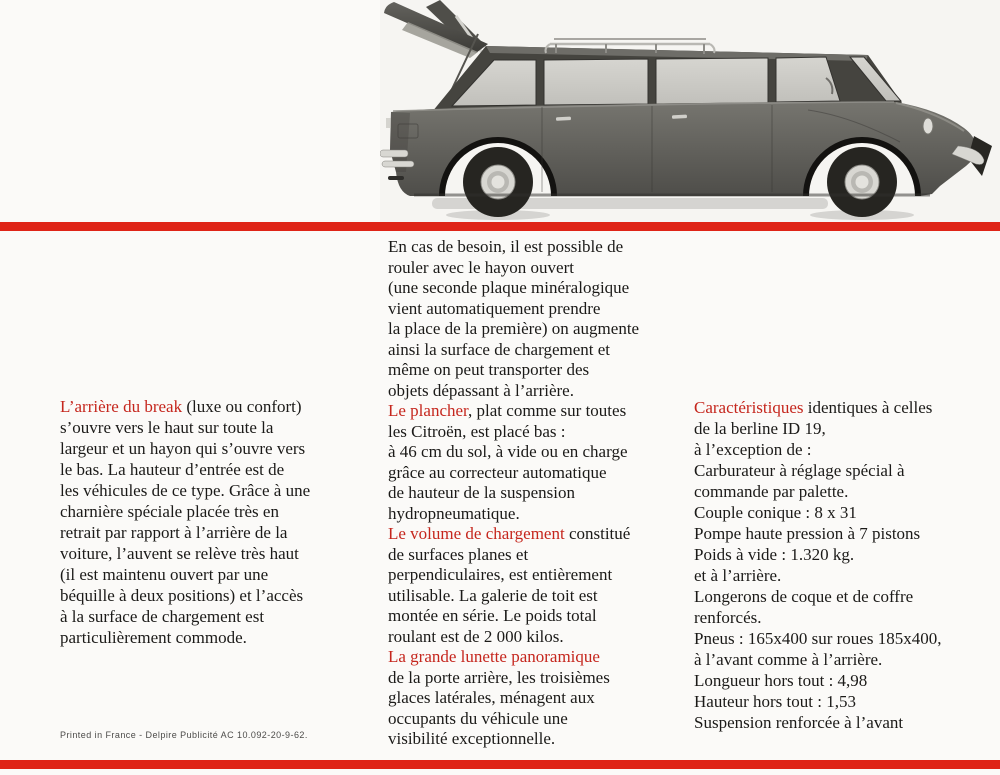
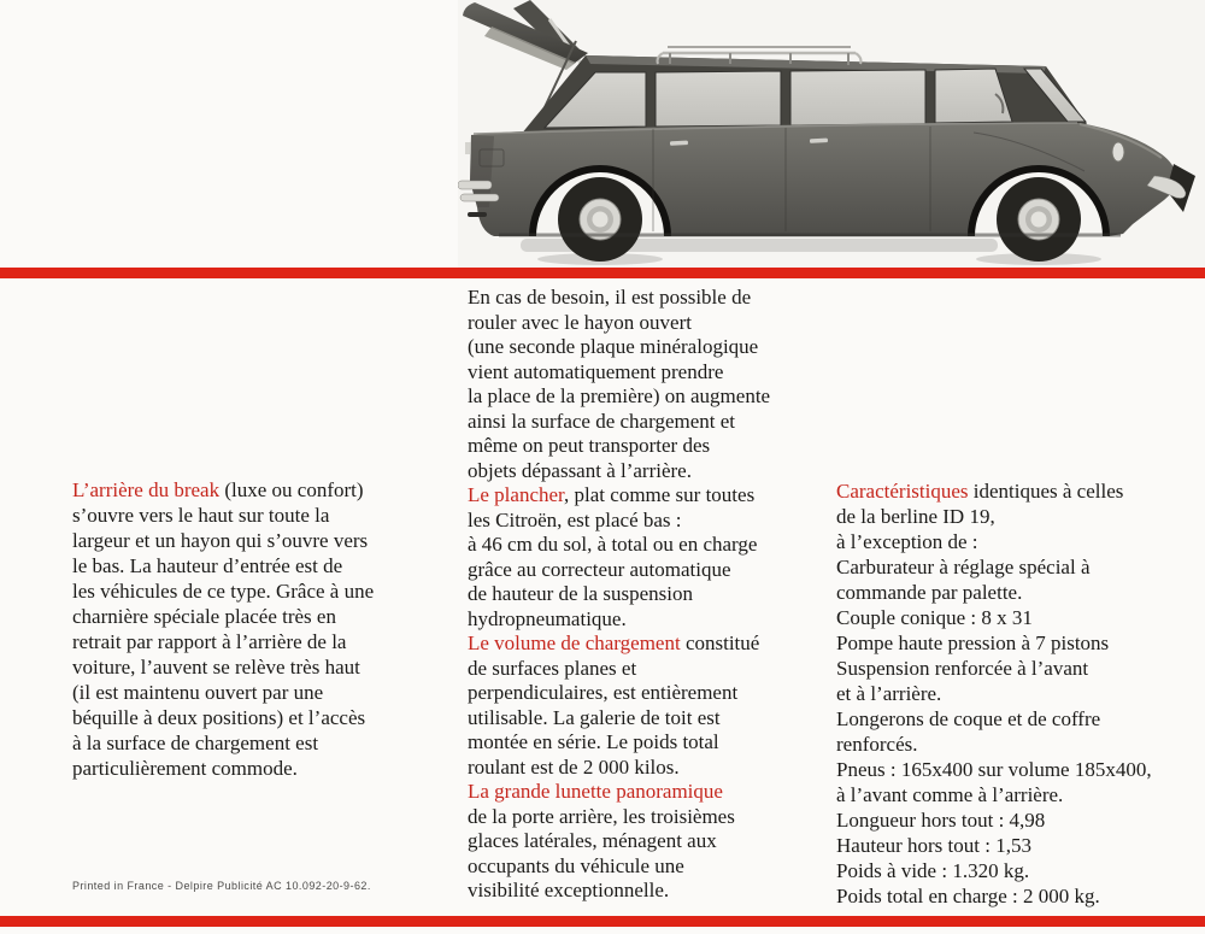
  L’arrière du break (luxe ou confort)
  s’ouvre vers le haut sur toute la
  largeur et un hayon qui s’ouvre vers
  le bas. La hauteur d’entrée est de
  les véhicules de ce type. Grâce à une
  charnière spéciale placée très en
  retrait par rapport à l’arrière de la
  voiture, l’auvent se relève très haut
  (il est maintenu ouvert par une
  béquille à deux positions) et l’accès
  à la surface de chargement est
  particulièrement commode.
  En cas de besoin, il est possible de
  rouler avec le hayon ouvert
  (une seconde plaque minéralogique
  vient automatiquement prendre
  la place de la première) on augmente
  ainsi la surface de chargement et
  même on peut transporter des
  objets dépassant à l’arrière.
  Le plancher, plat comme sur toutes
  les Citroën, est placé bas :
- à 46 cm du sol, à vide ou en charge
+ à 46 cm du sol, à total ou en charge
  grâce au correcteur automatique
  de hauteur de la suspension
  hydropneumatique.
  Le volume de chargement constitué
  de surfaces planes et
  perpendiculaires, est entièrement
  utilisable. La galerie de toit est
  montée en série. Le poids total
  roulant est de 2 000 kilos.
  La grande lunette panoramique
  de la porte arrière, les troisièmes
  glaces latérales, ménagent aux
  occupants du véhicule une
  visibilité exceptionnelle.
  Caractéristiques identiques à celles
  de la berline ID 19,
  à l’exception de :
  Carburateur à réglage spécial à
  commande par palette.
  Couple conique : 8 x 31
  Pompe haute pression à 7 pistons
- Poids à vide : 1.320 kg.
+ Suspension renforcée à l’avant
  et à l’arrière.
  Longerons de coque et de coffre
  renforcés.
- Pneus : 165x400 sur roues 185x400,
+ Pneus : 165x400 sur volume 185x400,
  à l’avant comme à l’arrière.
  Longueur hors tout : 4,98
  Hauteur hors tout : 1,53
- Suspension renforcée à l’avant
+ Poids à vide : 1.320 kg.
+ Poids total en charge : 2 000 kg.
  Printed in France - Delpire Publicité AC 10.092-20-9-62.
